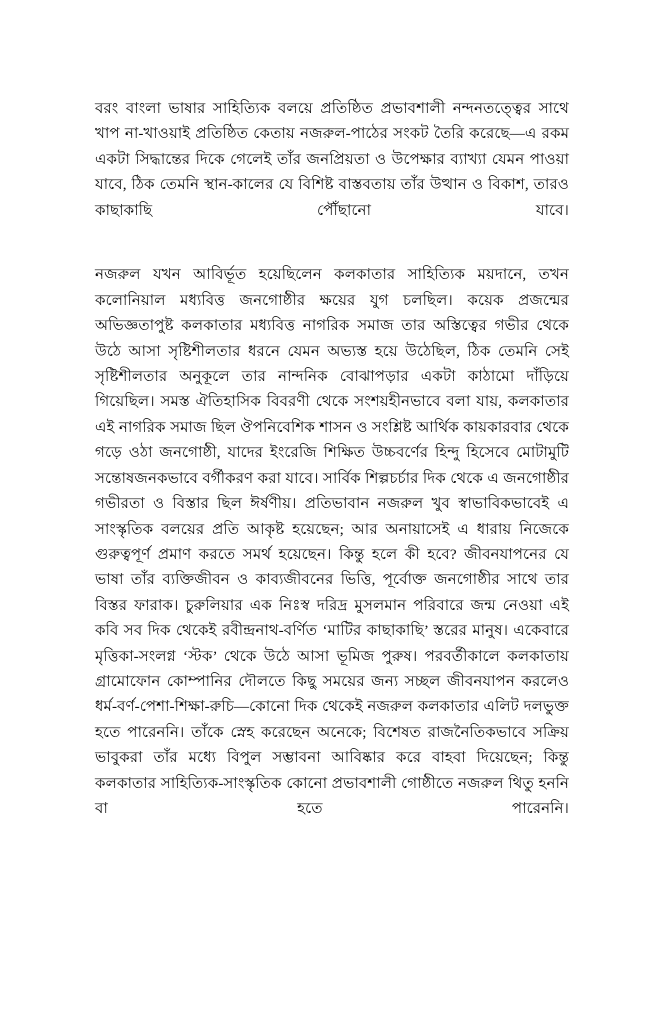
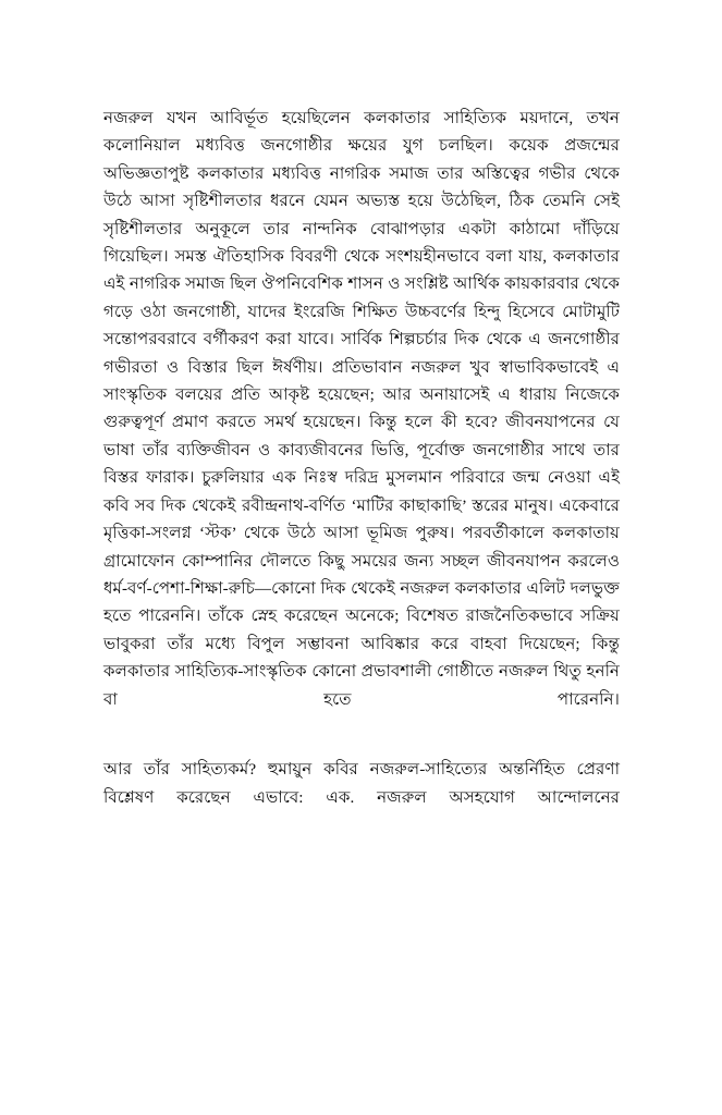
- বরং বাংলা ভাষার সাহিত্যিক বলয়ে প্রতিষ্ঠিত প্রভাবশালী নন্দনতত্ত্বের সাথে খাপ না-খাওয়াই প্রতিষ্ঠিত কেতায় নজরুল-পাঠের সংকট তৈরি করেছে—এ রকম একটা সিদ্ধান্তের দিকে গেলেই তাঁর জনপ্রিয়তা ও উপেক্ষার ব্যাখ্যা যেমন পাওয়া যাবে, ঠিক তেমনি স্থান-কালের যে বিশিষ্ট বাস্তবতায় তাঁর উত্থান ও বিকাশ, তারও কাছাকাছি পৌঁছানো যাবে।
- নজরুল যখন আবির্ভূত হয়েছিলেন কলকাতার সাহিত্যিক ময়দানে, তখন কলোনিয়াল মধ্যবিত্ত জনগোষ্ঠীর ক্ষয়ের যুগ চলছিল। কয়েক প্রজন্মের অভিজ্ঞতাপুষ্ট কলকাতার মধ্যবিত্ত নাগরিক সমাজ তার অস্তিত্বের গভীর থেকে উঠে আসা সৃষ্টিশীলতার ধরনে যেমন অভ্যস্ত হয়ে উঠেছিল, ঠিক তেমনি সেই সৃষ্টিশীলতার অনুকূলে তার নান্দনিক বোঝাপড়ার একটা কাঠামো দাঁড়িয়ে গিয়েছিল। সমস্ত ঐতিহাসিক বিবরণী থেকে সংশয়হীনভাবে বলা যায়, কলকাতার এই নাগরিক সমাজ ছিল ঔপনিবেশিক শাসন ও সংশ্লিষ্ট আর্থিক কায়কারবার থেকে গড়ে ওঠা জনগোষ্ঠী, যাদের ইংরেজি শিক্ষিত উচ্চবর্ণের হিন্দু হিসেবে মোটামুটি সন্তোষজনকভাবে বর্গীকরণ করা যাবে। সার্বিক শিল্পচর্চার দিক থেকে এ জনগোষ্ঠীর গভীরতা ও বিস্তার ছিল ঈর্ষণীয়। প্রতিভাবান নজরুল খুব স্বাভাবিকভাবেই এ সাংস্কৃতিক বলয়ের প্রতি আকৃষ্ট হয়েছেন; আর অনায়াসেই এ ধারায় নিজেকে গুরুত্বপূর্ণ প্রমাণ করতে সমর্থ হয়েছেন। কিন্তু হলে কী হবে? জীবনযাপনের যে ভাষা তাঁর ব্যক্তিজীবন ও কাব্যজীবনের ভিত্তি, পূর্বোক্ত জনগোষ্ঠীর সাথে তার বিস্তর ফারাক। চুরুলিয়ার এক নিঃস্ব দরিদ্র মুসলমান পরিবারে জন্ম নেওয়া এই কবি সব দিক থেকেই রবীন্দ্রনাথ-বর্ণিত ‘মাটির কাছাকাছি’ স্তরের মানুষ। একেবারে মৃত্তিকা-সংলগ্ন ‘স্টক’ থেকে উঠে আসা ভূমিজ পুরুষ। পরবর্তীকালে কলকাতায় গ্রামোফোন কোম্পানির দৌলতে কিছু সময়ের জন্য সচ্ছল জীবনযাপন করলেও ধর্ম-বর্ণ-পেশা-শিক্ষা-রুচি—কোনো দিক থেকেই নজরুল কলকাতার এলিট দলভুক্ত হতে পারেননি। তাঁকে স্নেহ করেছেন অনেকে; বিশেষত রাজনৈতিকভাবে সক্রিয় ভাবুকরা তাঁর মধ্যে বিপুল সম্ভাবনা আবিষ্কার করে বাহবা দিয়েছেন; কিন্তু কলকাতার সাহিত্যিক-সাংস্কৃতিক কোনো প্রভাবশালী গোষ্ঠীতে নজরুল থিতু হননি বা হতে পারেননি।
+ নজরুল যখন আবির্ভূত হয়েছিলেন কলকাতার সাহিত্যিক ময়দানে, তখন কলোনিয়াল মধ্যবিত্ত জনগোষ্ঠীর ক্ষয়ের যুগ চলছিল। কয়েক প্রজন্মের অভিজ্ঞতাপুষ্ট কলকাতার মধ্যবিত্ত নাগরিক সমাজ তার অস্তিত্বের গভীর থেকে উঠে আসা সৃষ্টিশীলতার ধরনে যেমন অভ্যস্ত হয়ে উঠেছিল, ঠিক তেমনি সেই সৃষ্টিশীলতার অনুকূলে তার নান্দনিক বোঝাপড়ার একটা কাঠামো দাঁড়িয়ে গিয়েছিল। সমস্ত ঐতিহাসিক বিবরণী থেকে সংশয়হীনভাবে বলা যায়, কলকাতার এই নাগরিক সমাজ ছিল ঔপনিবেশিক শাসন ও সংশ্লিষ্ট আর্থিক কায়কারবার থেকে গড়ে ওঠা জনগোষ্ঠী, যাদের ইংরেজি শিক্ষিত উচ্চবর্ণের হিন্দু হিসেবে মোটামুটি সন্তোপরবরাবে বর্গীকরণ করা যাবে। সার্বিক শিল্পচর্চার দিক থেকে এ জনগোষ্ঠীর গভীরতা ও বিস্তার ছিল ঈর্ষণীয়। প্রতিভাবান নজরুল খুব স্বাভাবিকভাবেই এ সাংস্কৃতিক বলয়ের প্রতি আকৃষ্ট হয়েছেন; আর অনায়াসেই এ ধারায় নিজেকে গুরুত্বপূর্ণ প্রমাণ করতে সমর্থ হয়েছেন। কিন্তু হলে কী হবে? জীবনযাপনের যে ভাষা তাঁর ব্যক্তিজীবন ও কাব্যজীবনের ভিত্তি, পূর্বোক্ত জনগোষ্ঠীর সাথে তার বিস্তর ফারাক। চুরুলিয়ার এক নিঃস্ব দরিদ্র মুসলমান পরিবারে জন্ম নেওয়া এই কবি সব দিক থেকেই রবীন্দ্রনাথ-বর্ণিত ‘মাটির কাছাকাছি’ স্তরের মানুষ। একেবারে মৃত্তিকা-সংলগ্ন ‘স্টক’ থেকে উঠে আসা ভূমিজ পুরুষ। পরবর্তীকালে কলকাতায় গ্রামোফোন কোম্পানির দৌলতে কিছু সময়ের জন্য সচ্ছল জীবনযাপন করলেও ধর্ম-বর্ণ-পেশা-শিক্ষা-রুচি—কোনো দিক থেকেই নজরুল কলকাতার এলিট দলভুক্ত হতে পারেননি। তাঁকে স্নেহ করেছেন অনেকে; বিশেষত রাজনৈতিকভাবে সক্রিয় ভাবুকরা তাঁর মধ্যে বিপুল সম্ভাবনা আবিষ্কার করে বাহবা দিয়েছেন; কিন্তু কলকাতার সাহিত্যিক-সাংস্কৃতিক কোনো প্রভাবশালী গোষ্ঠীতে নজরুল থিতু হননি বা হতে পারেননি।
+ আর তাঁর সাহিত্যকর্ম? হুমায়ুন কবির নজরুল-সাহিত্যের অন্তর্নিহিত প্রেরণা বিশ্লেষণ করেছেন এভাবে: এক. নজরুল অসহযোগ আন্দোলনের
